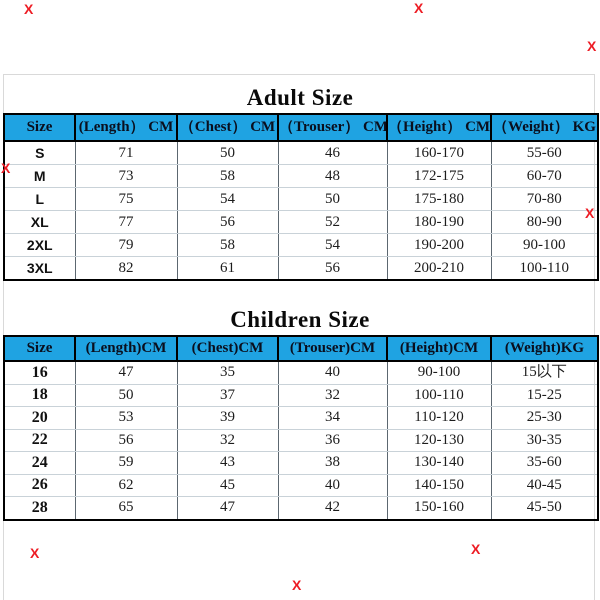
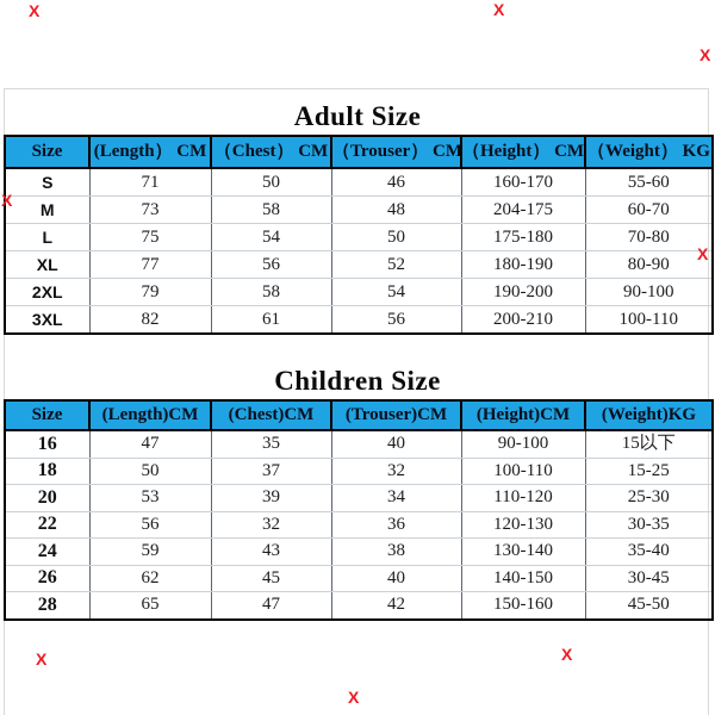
  Adult Size
  Size	(Length） CM	（Chest） CM	（Trouser） CM	（Height） CM	（Weight） KG
  S	71	50	46	160-170	55-60
- M	73	58	48	172-175	60-70
+ M	73	58	48	204-175	60-70
  L	75	54	50	175-180	70-80
  XL	77	56	52	180-190	80-90
  2XL	79	58	54	190-200	90-100
  3XL	82	61	56	200-210	100-110
  Children Size
  Size	(Length)CM	(Chest)CM	(Trouser)CM	(Height)CM	(Weight)KG
  16	47	35	40	90-100	15以下
  18	50	37	32	100-110	15-25
  20	53	39	34	110-120	25-30
  22	56	32	36	120-130	30-35
- 24	59	43	38	130-140	35-60
+ 24	59	43	38	130-140	35-40
- 26	62	45	40	140-150	40-45
+ 26	62	45	40	140-150	30-45
  28	65	47	42	150-160	45-50
  X
  X
  X
  X
  X
  X
  X
  X
